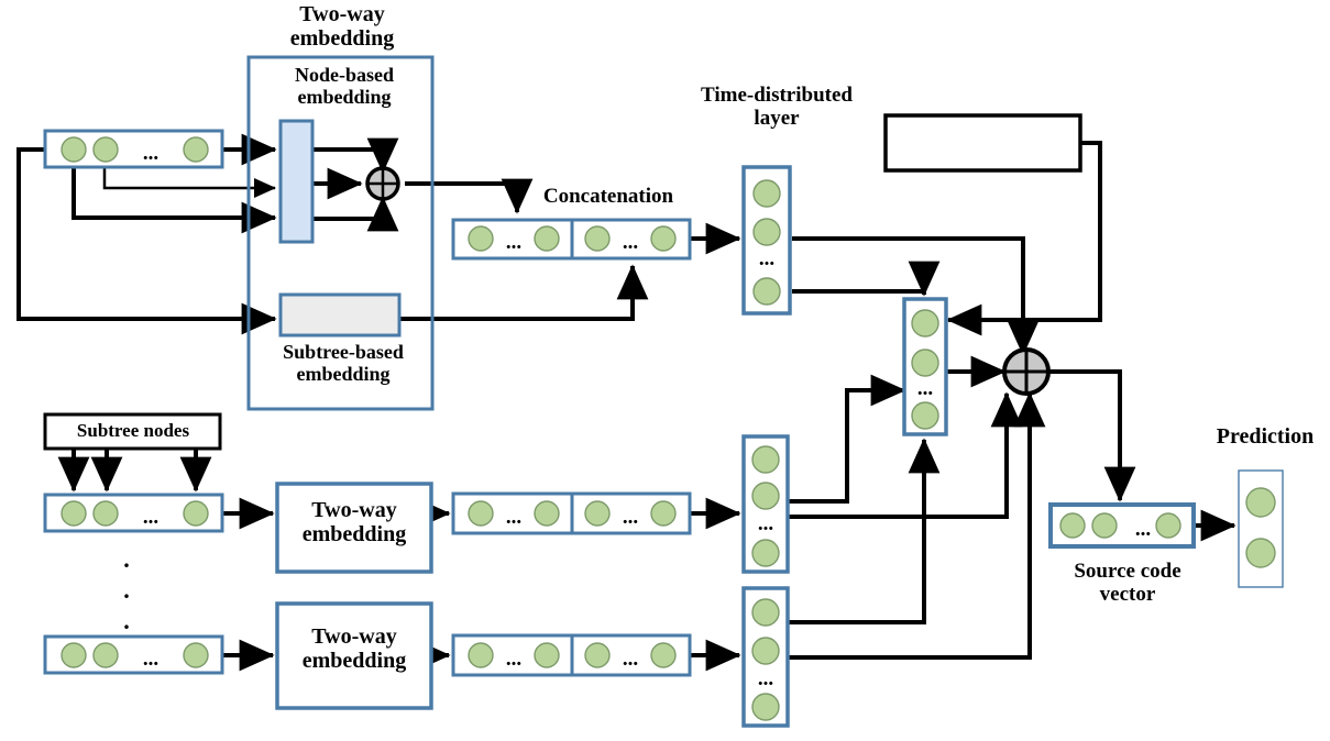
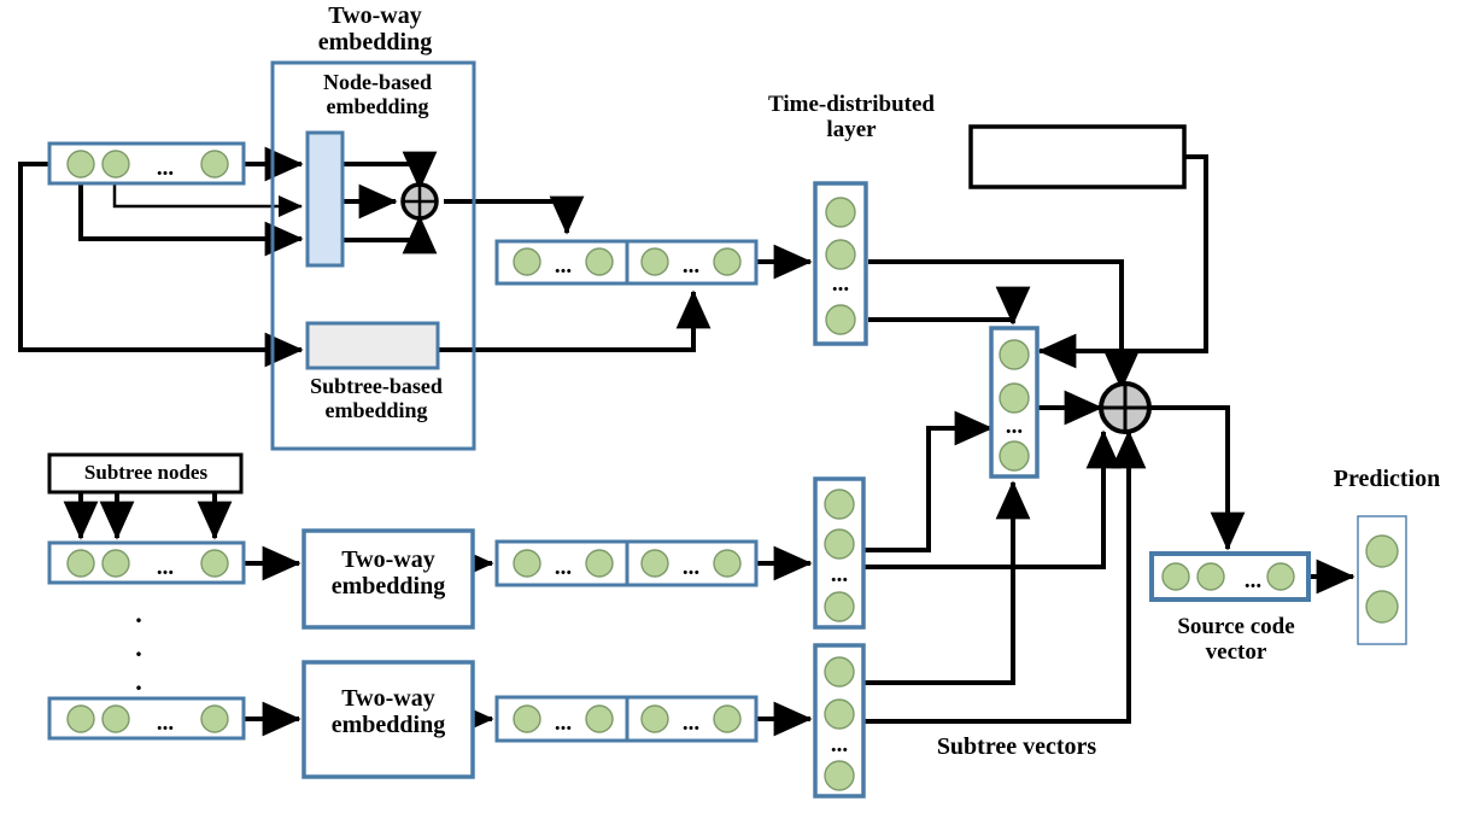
  Two-way
  embedding
  Node-based
  embedding
  Subtree-based
  embedding
- Concatenation
  Time-distributed
  layer
  Subtree nodes
  Two-way
  embedding
  Two-way
  embedding
+ Subtree vectors
  Source code
  vector
  Prediction
  ...
  ...
  ...
  ...
  ...
  ...
  ...
  ...
  ...
  ...
  ...
  ...
  ...
  ...
  .
  .
  .
